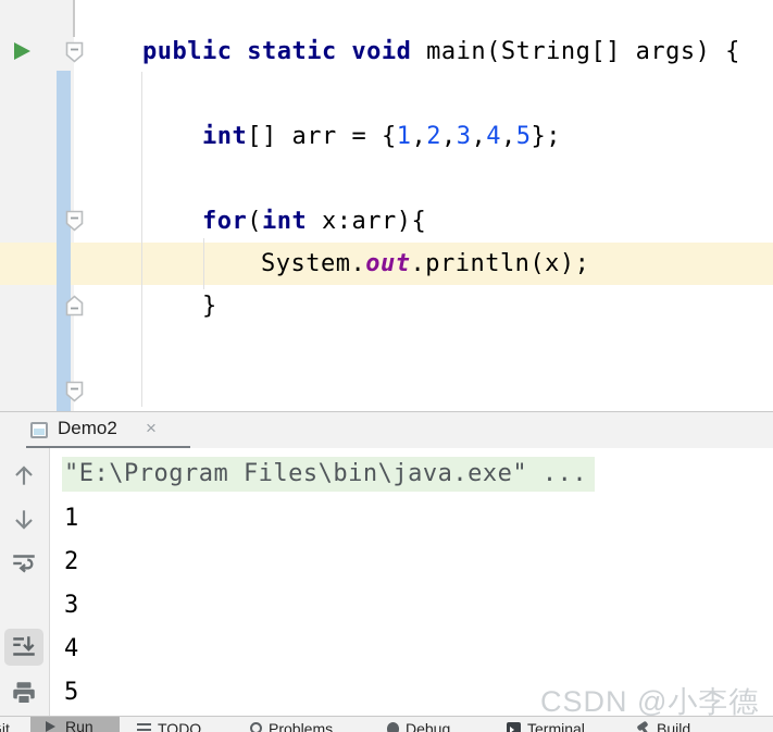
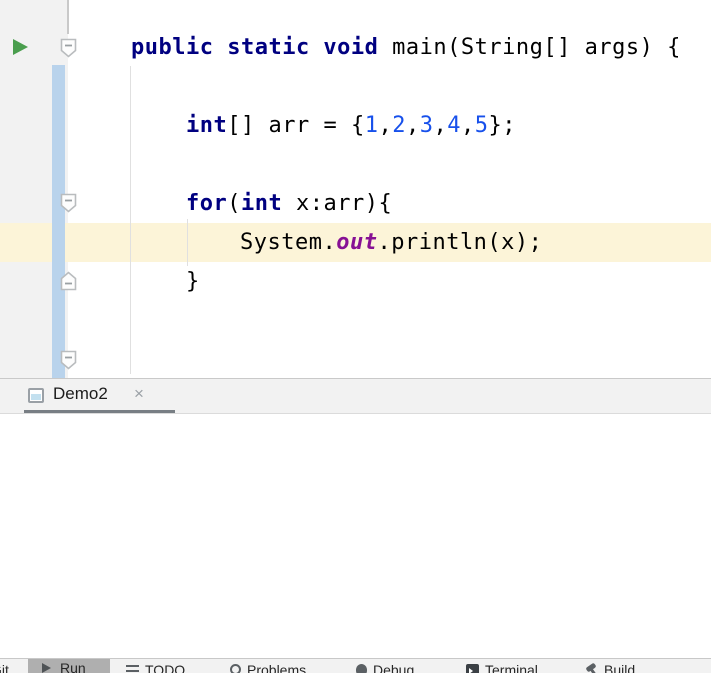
  public static void main(String[] args) {
  int[] arr = {1,2,3,4,5};
  for(int x:arr){
  System.out.println(x);
  }
  Demo2
  ×
- "E:\Program Files\bin\java.exe" ...
- 1
- 2
- 3
- 4
- 5
- CSDN @小李德
  Run
  TODO
  Problems
  Debug
  Terminal
  Build
